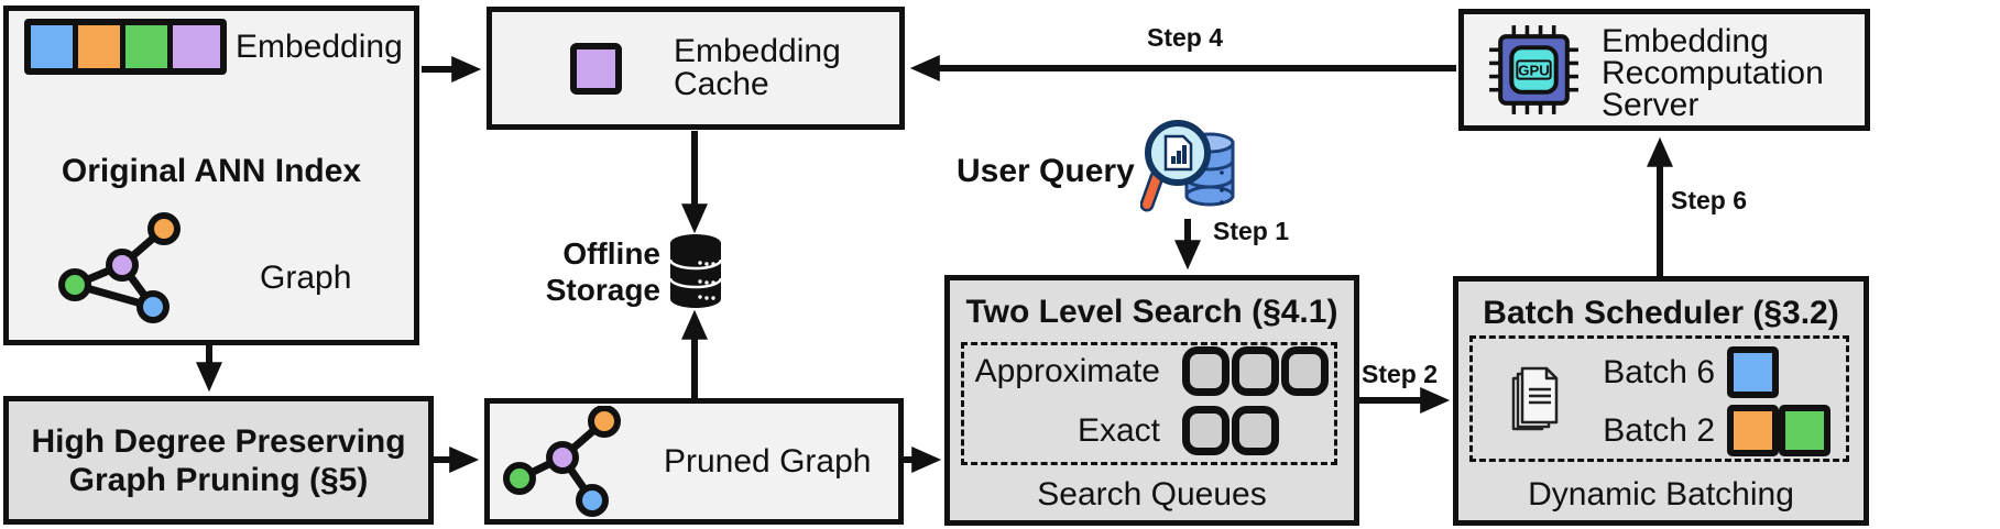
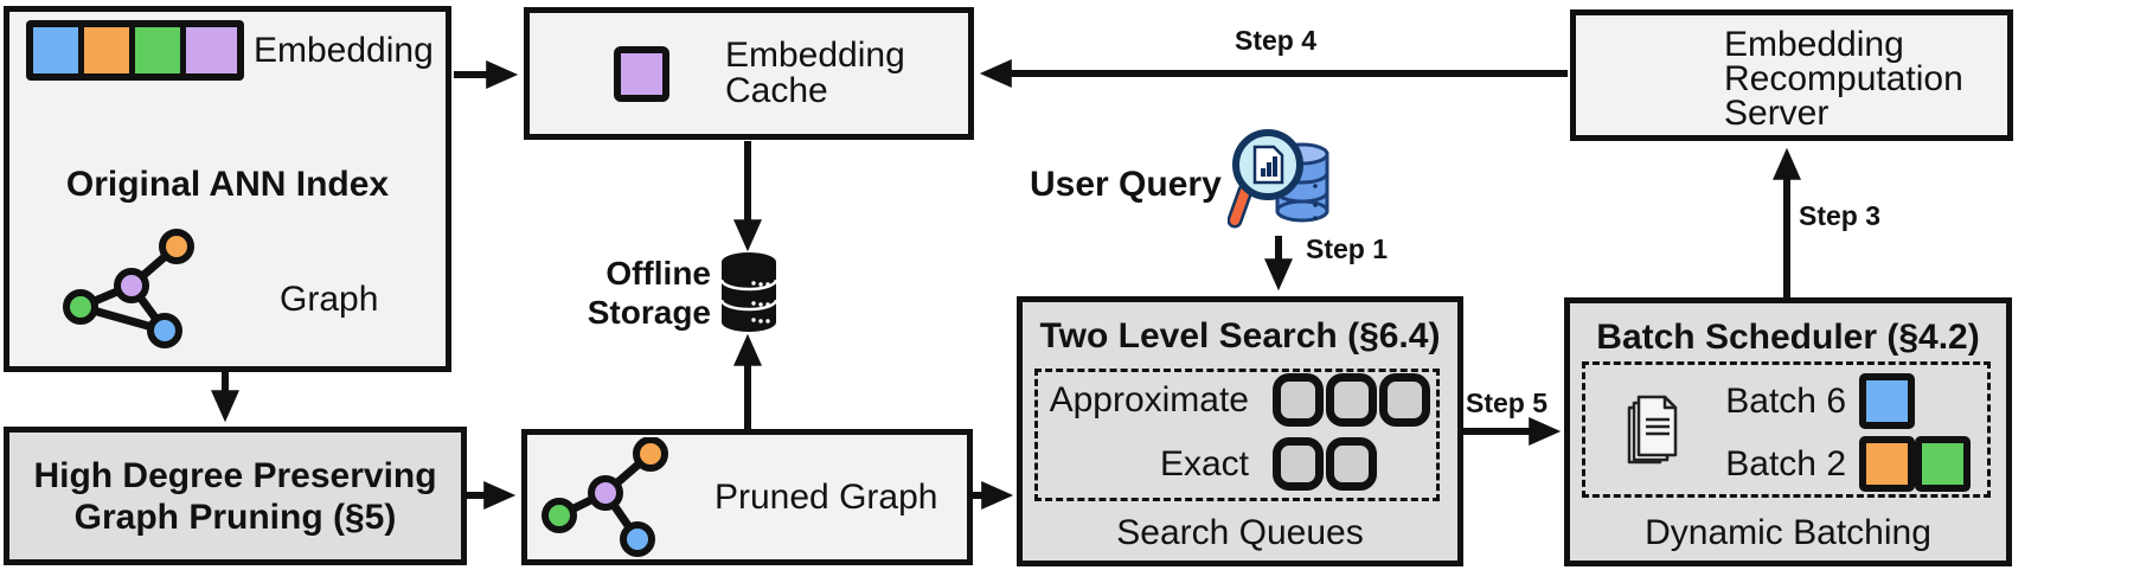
  Embedding
  Original ANN Index
  Graph
  Embedding
  Cache
- GPU
  Embedding
  Recomputation
  Server
  Offline
  Storage
  User Query
- Two Level Search (§4.1)
+ Two Level Search (§6.4)
  Approximate
  Exact
  Search Queues
- Batch Scheduler (§3.2)
+ Batch Scheduler (§4.2)
  Batch 6
  Batch 2
  Dynamic Batching
  High Degree Preserving
  Graph Pruning (§5)
  Pruned Graph
  Step 1
- Step 2
+ Step 5
- Step 6
+ Step 3
  Step 4
